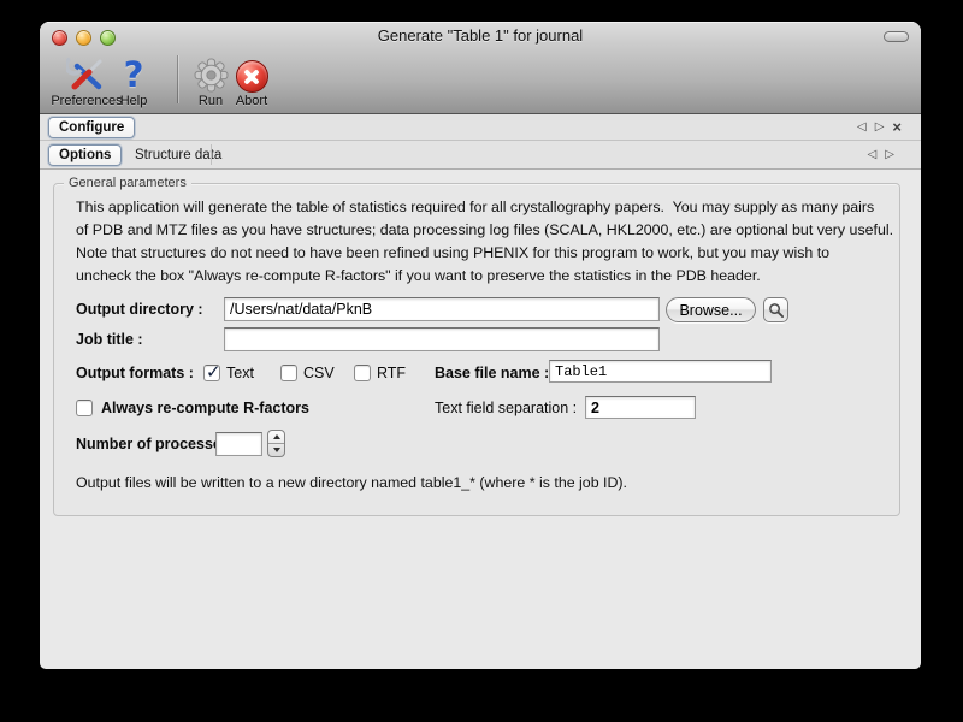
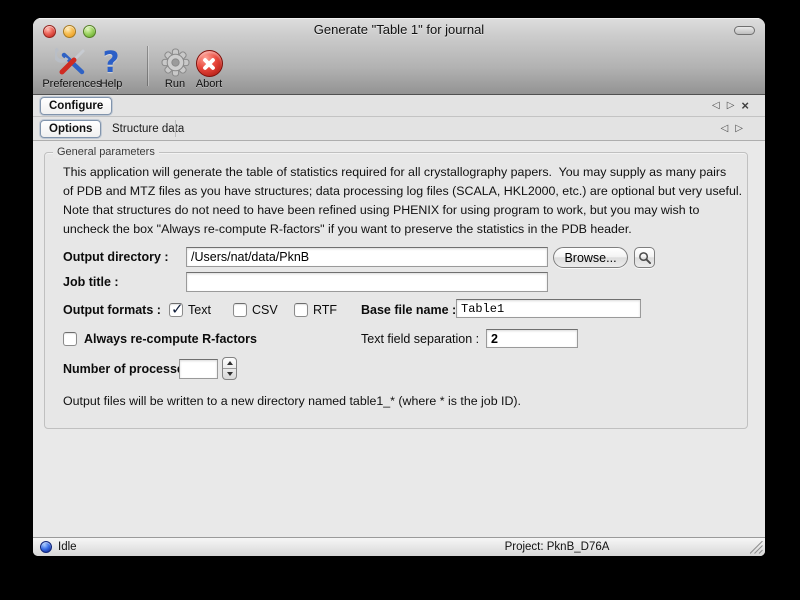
  Generate "Table 1" for journal
  Preferences
  ?
  Help
  Run
  Abort
  Configure
  ◁
  ▷
  ×
  Options
  Structure data
  ◁
  ▷
  General parameters
  This application will generate the table of statistics required for all crystallography papers. You may supply as many pairs
  of PDB and MTZ files as you have structures; data processing log files (SCALA, HKL2000, etc.) are optional but very useful.
- Note that structures do not need to have been refined using PHENIX for this program to work, but you may wish to
+ Note that structures do not need to have been refined using PHENIX for using program to work, but you may wish to
  uncheck the box "Always re-compute R-factors" if you want to preserve the statistics in the PDB header.
  Output directory :
  /Users/nat/data/PknB
  Browse...
  Job title :
  Output formats :
  ✓
  Text
  CSV
  RTF
  Base file name :
  Table1
  Always re-compute R-factors
  Text field separation :
  2
  Number of process
  Output files will be written to a new directory named table1_* (where * is the job ID).
+ Idle
+ Project: PknB_D76A
